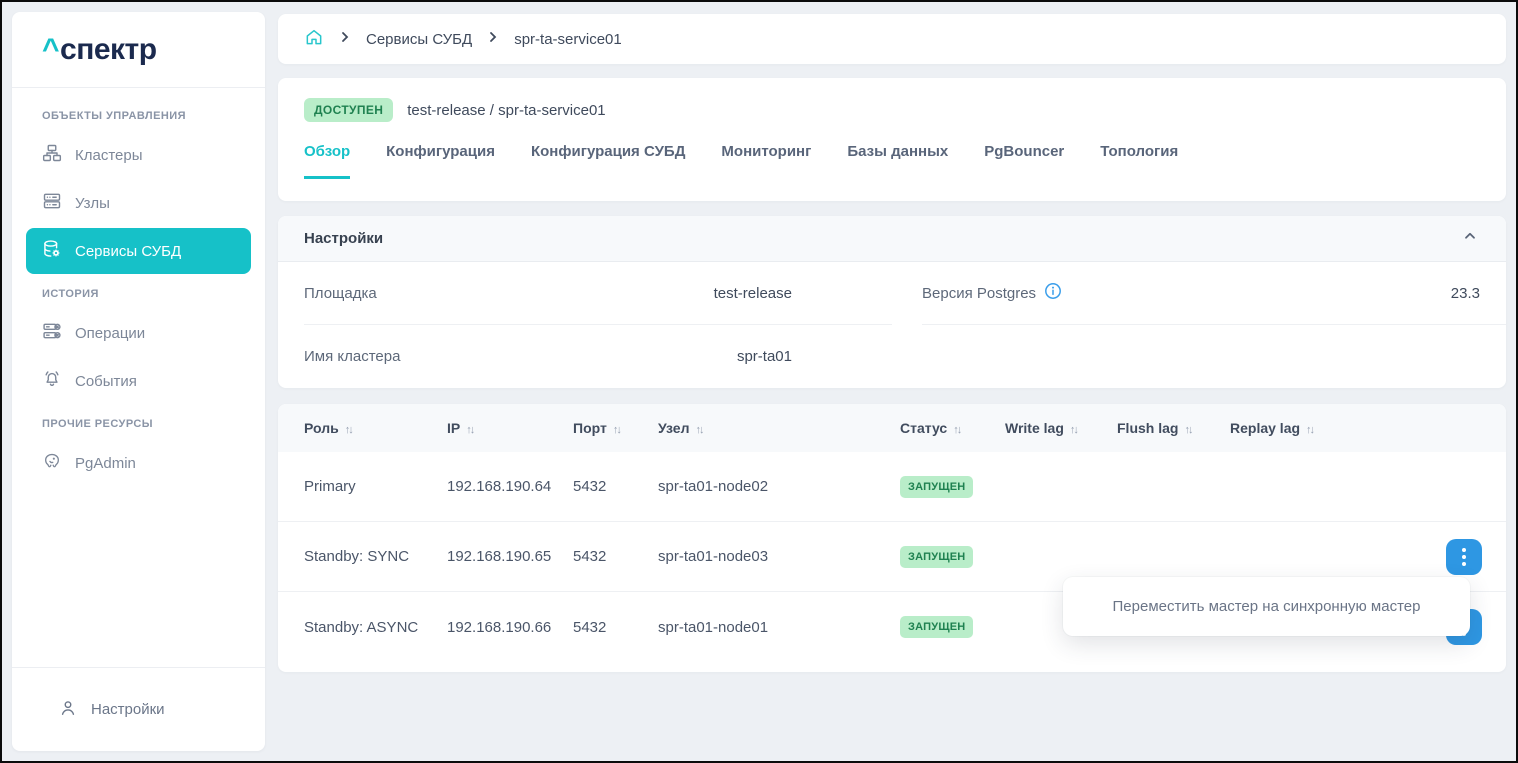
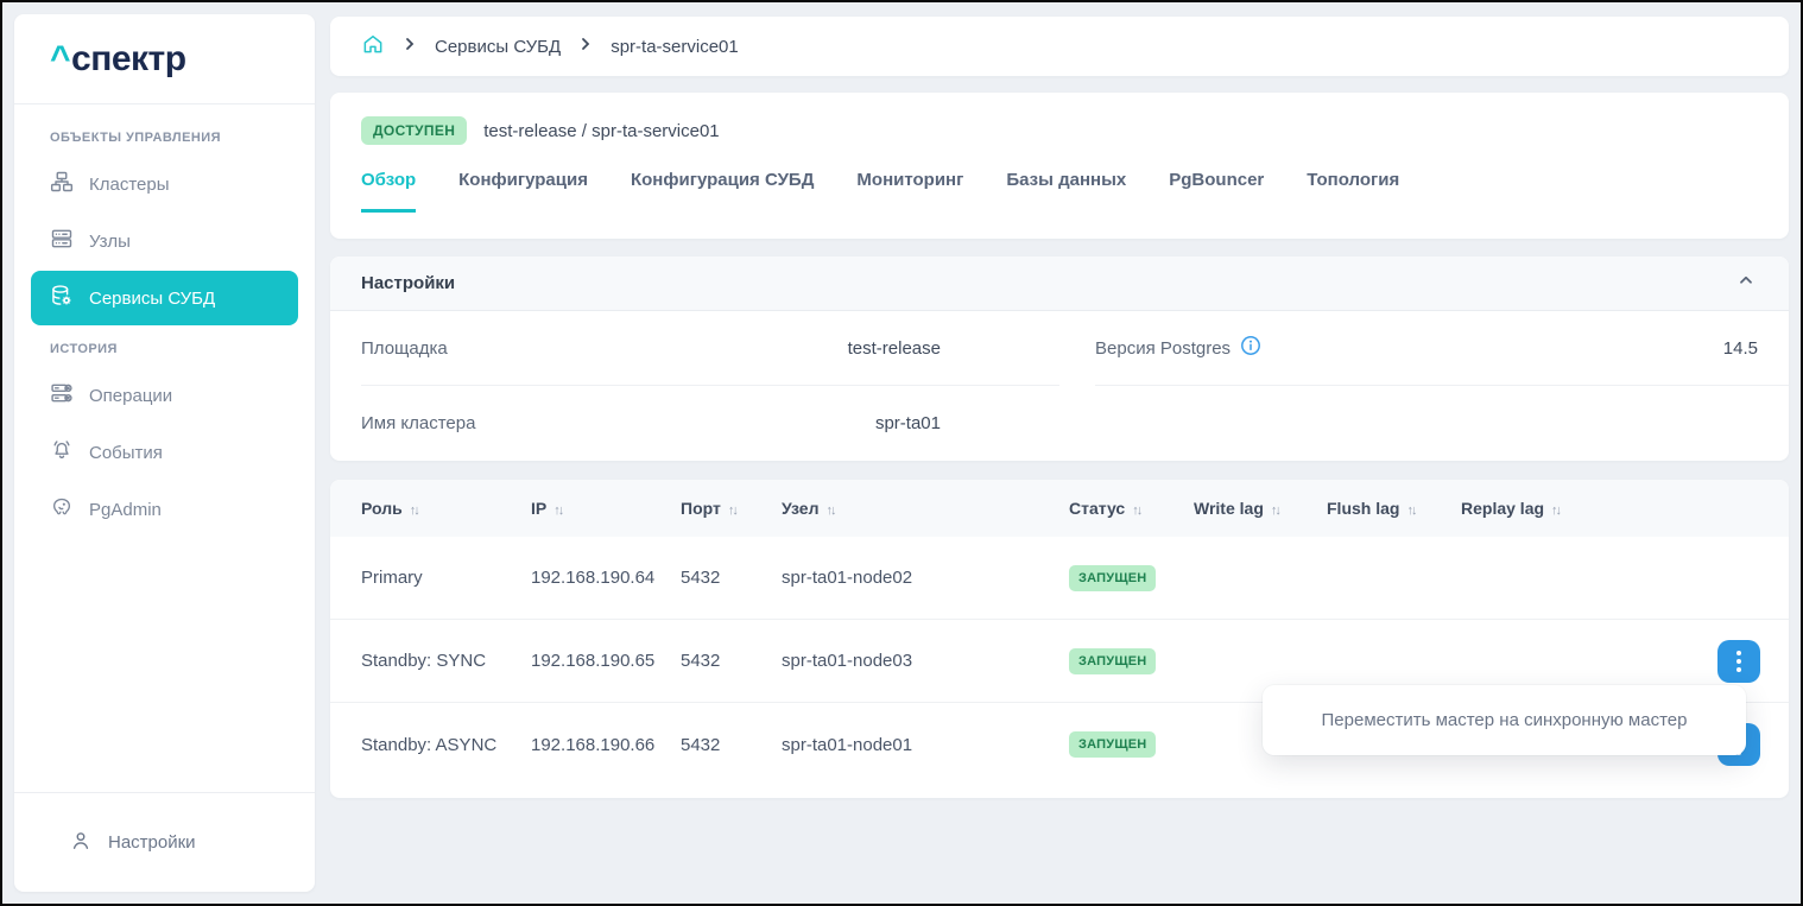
  ^
  спектр
  ОБЪЕКТЫ УПРАВЛЕНИЯ
  Кластеры
  Узлы
  Сервисы СУБД
  ИСТОРИЯ
  Операции
  События
- ПРОЧИЕ РЕСУРСЫ
  PgAdmin
  Настройки
  Сервисы СУБД
  spr-ta-service01
  ДОСТУПЕН
  test-release / spr-ta-service01
  Обзор
  Конфигурация
  Конфигурация СУБД
  Мониторинг
  Базы данных
  PgBouncer
  Топология
  Настройки
  Площадка
  test-release
  Имя кластера
  spr-ta01
  Версия Postgres
- 23.3
+ 14.5
  Роль
  IP
  Порт
  Узел
  Статус
  Write lag
  Flush lag
  Replay lag
  Primary
  192.168.190.64
  5432
  spr-ta01-node02
  ЗАПУЩЕН
  Standby: SYNC
  192.168.190.65
  5432
  spr-ta01-node03
  ЗАПУЩЕН
  Standby: ASYNC
  192.168.190.66
  5432
  spr-ta01-node01
  ЗАПУЩЕН
  Переместить мастер на синхронную мастер
